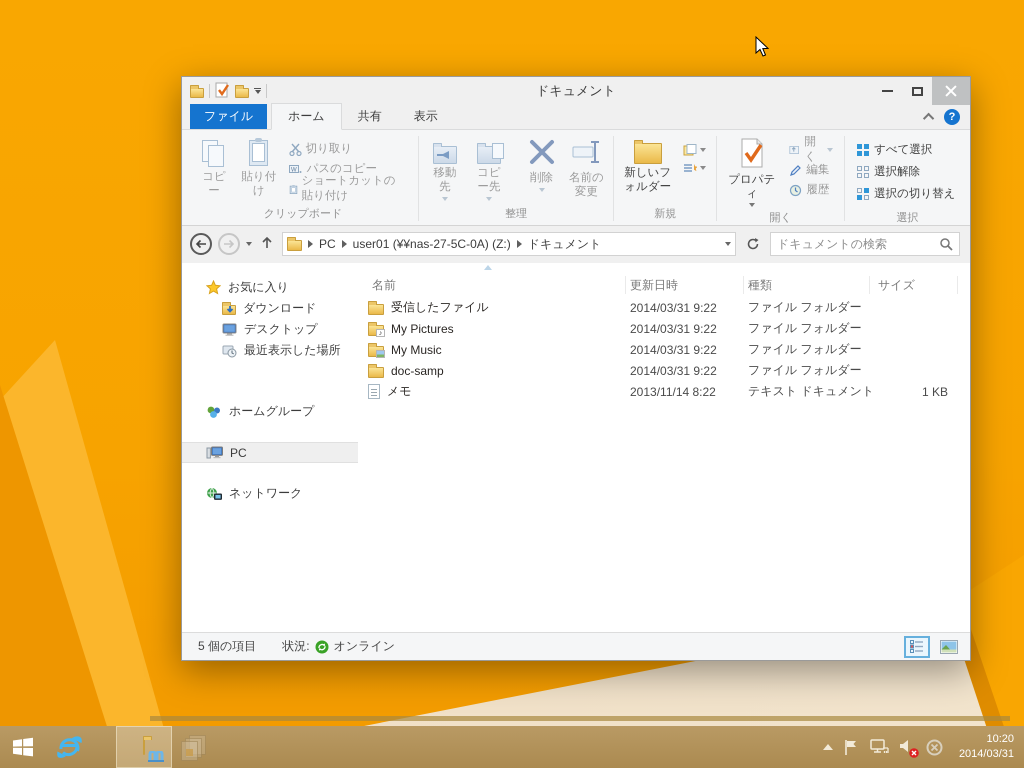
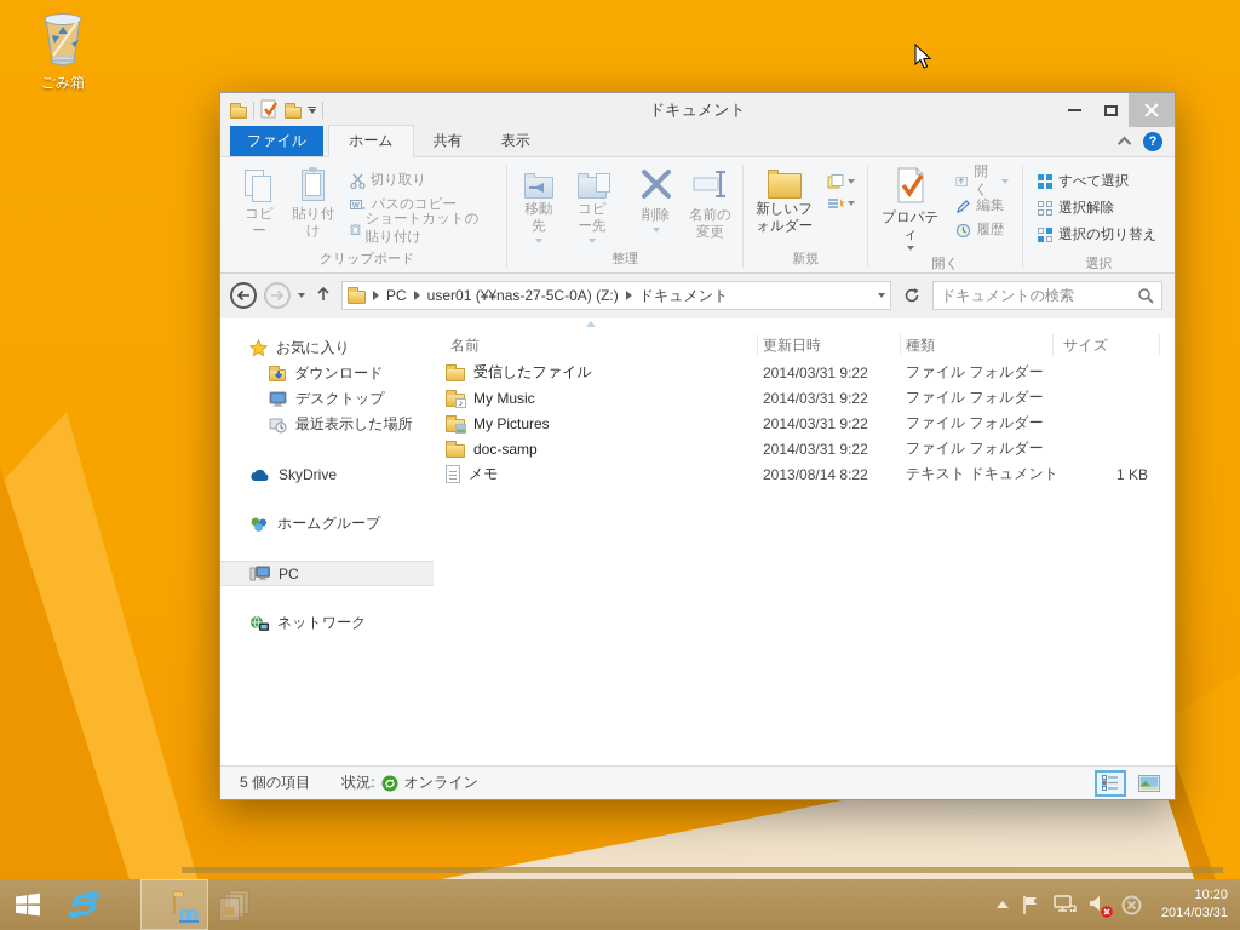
+ ごみ箱
  ドキュメント
  ファイル
  ホーム
  共有
  表示
  ?
  コピー
  貼り付け
  切り取り
  パスのコピー
  ショートカットの貼り付け
  クリップボード
  移動先
  コピー先
  削除
  名前の変更
  整理
  新しいフォルダー
  新規
  プロパティ
  開く
  編集
  履歴
  開く
  すべて選択
  選択解除
  選択の切り替え
  選択
  PC
  user01 (¥¥nas-27-5C-0A) (Z:)
  ドキュメント
  ドキュメントの検索
  お気に入り
  ダウンロード
  デスクトップ
  最近表示した場所
+ SkyDrive
  ホームグループ
  PC
  ネットワーク
  名前
  更新日時
  種類
  サイズ
  受信したファイル
  2014/03/31 9:22
  ファイル フォルダー
- My Pictures
+ My Music
  2014/03/31 9:22
  ファイル フォルダー
- My Music
+ My Pictures
  2014/03/31 9:22
  ファイル フォルダー
  doc-samp
  2014/03/31 9:22
  ファイル フォルダー
  メモ
- 2013/11/14 8:22
+ 2013/08/14 8:22
  テキスト ドキュメント
  1 KB
  5 個の項目
  状況:
  オンライン
  10:20
  2014/03/31
